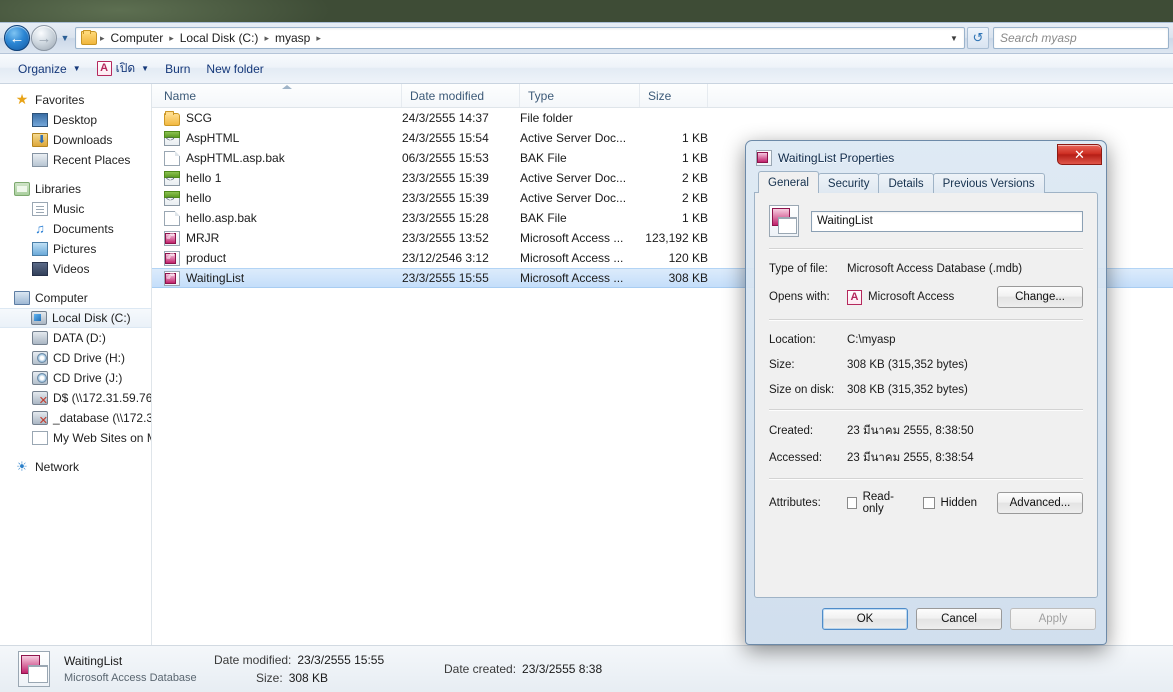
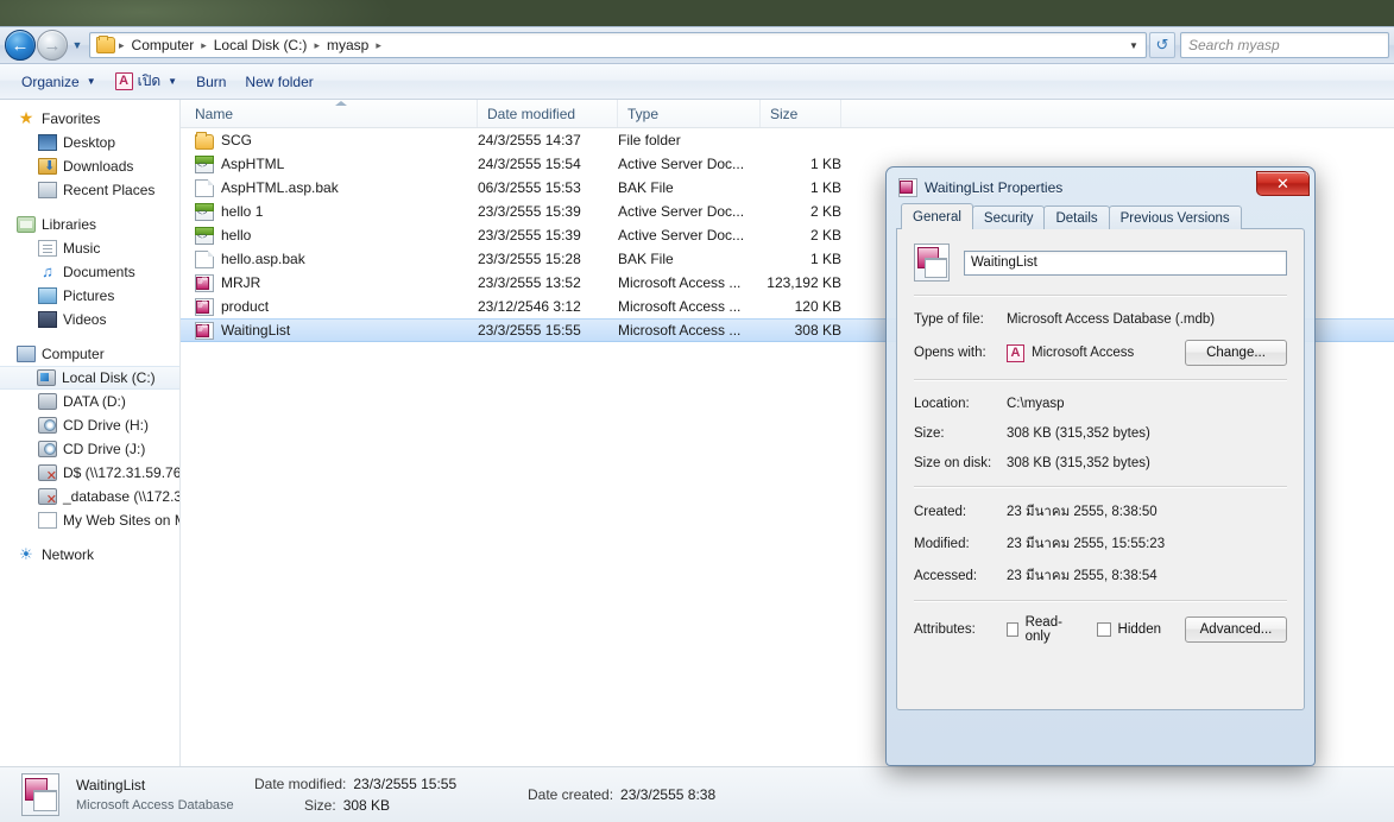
  ←
  →
  ▼
  ▸
  Computer
  ▸
  Local Disk (C:)
  ▸
  myasp
  ▸
  ▼
  ↺
  Search myasp
  Organize
  ▼
  A
  เปิด
  ▼
  Burn
  New folder
  ★
  Favorites
  Desktop
  Downloads
  Recent Places
  Libraries
  Music
  ♫
  Documents
  Pictures
  Videos
  Computer
  Local Disk (C:)
  DATA (D:)
  CD Drive (H:)
  CD Drive (J:)
  D$ (\\172.31.59.76
  _database (\\172.3
  My Web Sites on
  ☀
  Network
  Name
  Date modified
  Type
  Size
  SCG
  24/3/2555 14:37
  File folder
  AspHTML
  24/3/2555 15:54
  Active Server Doc...
  1 KB
  AspHTML.asp.bak
  06/3/2555 15:53
  BAK File
  1 KB
  hello 1
  23/3/2555 15:39
  Active Server Doc...
  2 KB
  hello
  23/3/2555 15:39
  Active Server Doc...
  2 KB
  hello.asp.bak
  23/3/2555 15:28
  BAK File
  1 KB
  MRJR
  23/3/2555 13:52
  Microsoft Access ...
  123,192 KB
  product
  23/12/2546 3:12
  Microsoft Access ...
  120 KB
  WaitingList
  23/3/2555 15:55
  Microsoft Access ...
  308 KB
  WaitingList
  Microsoft Access Database
  Date modified:
  23/3/2555 15:55
  Size:
  308 KB
  Date created:
  23/3/2555 8:38
  WaitingList Properties
  ✕
  General
  Security
  Details
  Previous Versions
  WaitingList
  Type of file:
  Microsoft Access Database (.mdb)
  Opens with:
  A
  Microsoft Access
  Change...
  Location:
  C:\myasp
  Size:
  308 KB (315,352 bytes)
  Size on disk:
  308 KB (315,352 bytes)
  Created:
  23 มีนาคม 2555, 8:38:50
+ Modified:
+ 23 มีนาคม 2555, 15:55:23
  Accessed:
  23 มีนาคม 2555, 8:38:54
  Attributes:
  Read-only
  Hidden
  Advanced...
- OK
- Cancel
- Apply
